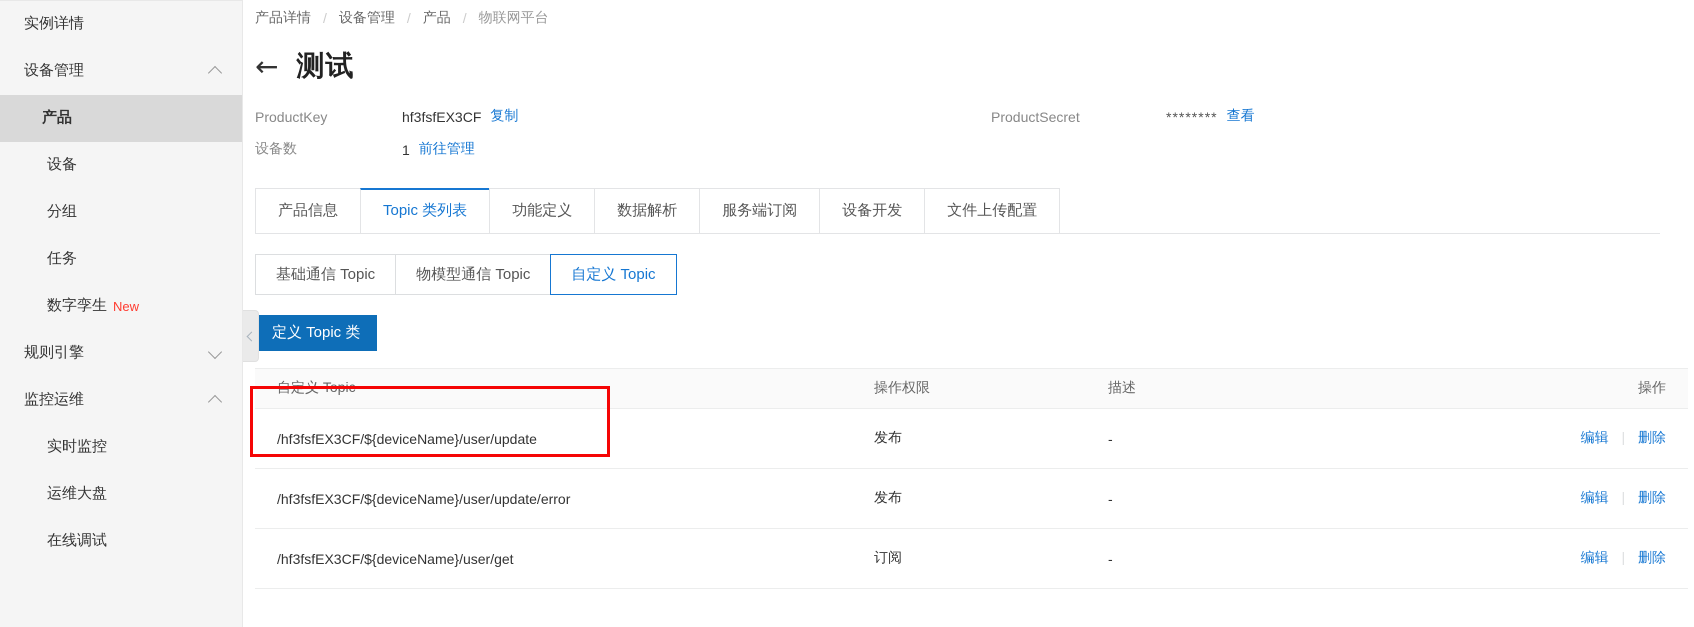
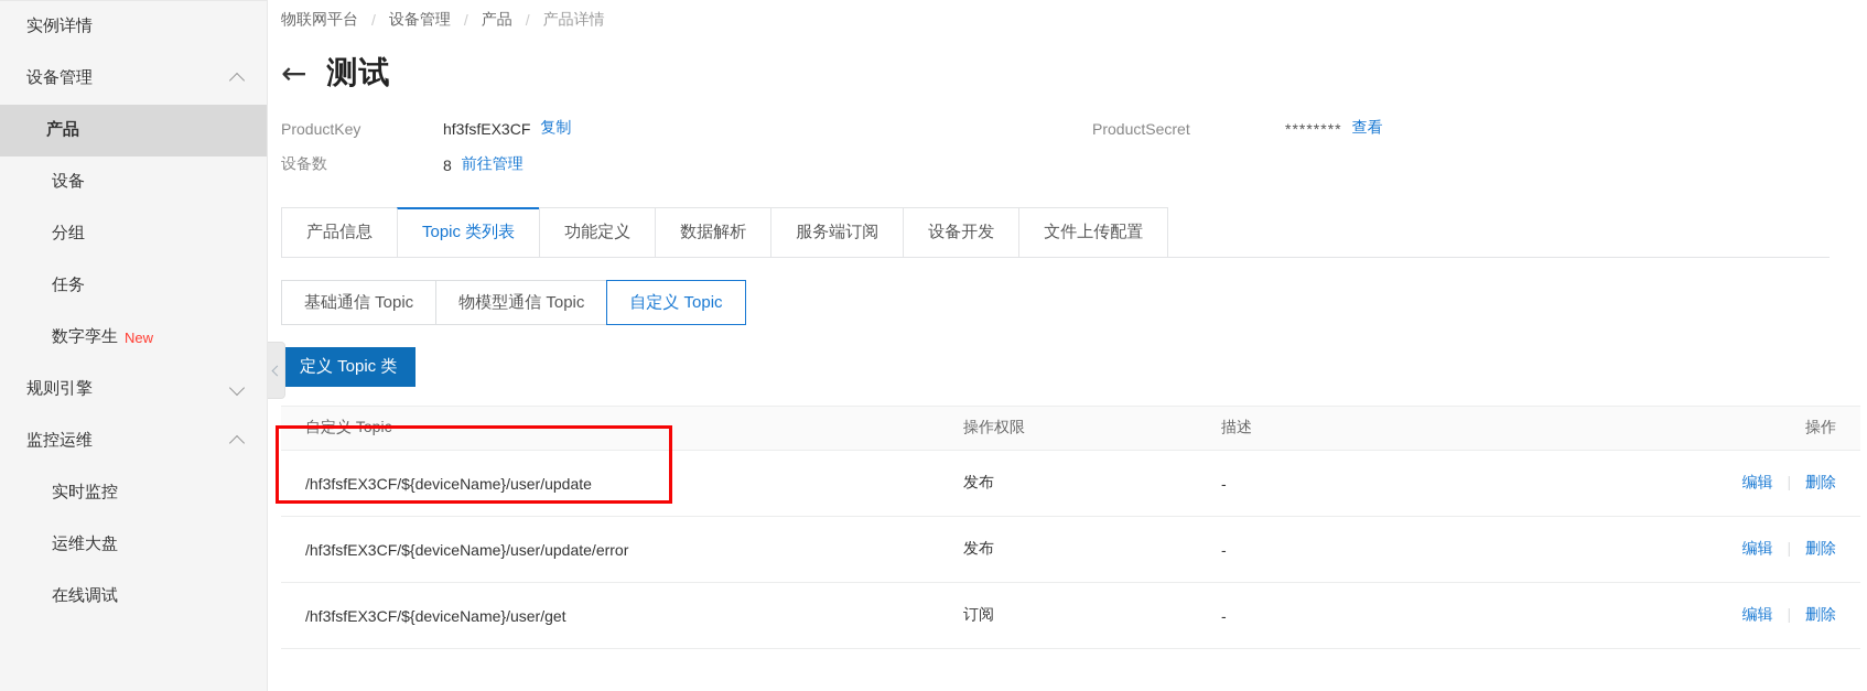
  实例详情
  设备管理
  产品
  设备
  分组
  任务
  数字孪生
  New
  规则引擎
  监控运维
  实时监控
  运维大盘
  在线调试
- 产品详情
+ 物联网平台
  /
  设备管理
  /
  产品
  /
- 物联网平台
+ 产品详情
  ←
  测试
  ProductKey
  hf3fsfEX3CF
  复制
  设备数
- 1
+ 8
  前往管理
  ProductSecret
  ********
  查看
  产品信息
  Topic 类列表
  功能定义
  数据解析
  服务端订阅
  设备开发
  文件上传配置
  基础通信 Topic
  物模型通信 Topic
  自定义 Topic
  定义 Topic 类
  自定义 Topic	操作权限	描述	操作
  /hf3fsfEX3CF/${deviceName}/user/update	发布	-	编辑 | 删除
  /hf3fsfEX3CF/${deviceName}/user/update/error	发布	-	编辑 | 删除
  /hf3fsfEX3CF/${deviceName}/user/get	订阅	-	编辑 | 删除
